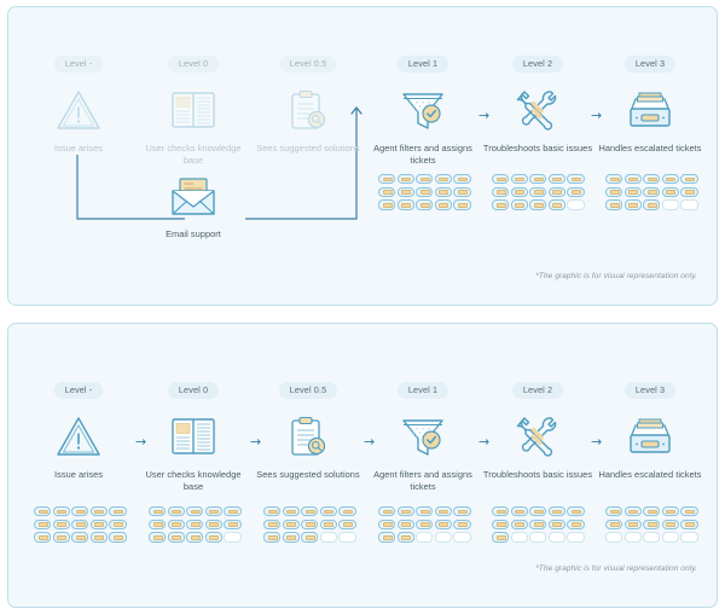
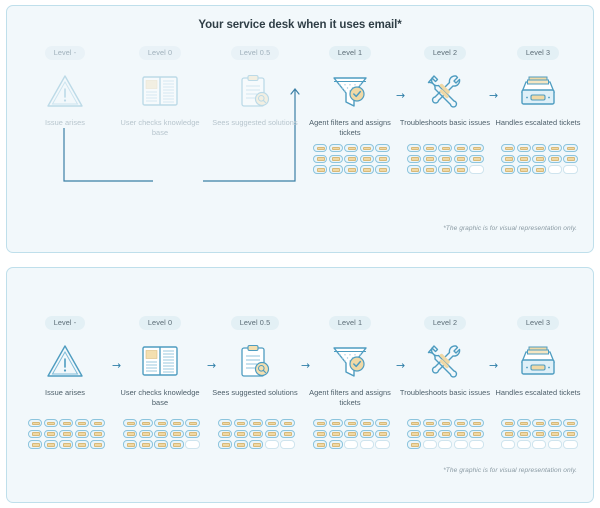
+ Your service desk when it uses email*
  Level -
  Issue arises
  Level 0
  User checks knowledge base
  Level 0.5
  Sees suggested solutions
  Level 1
  Agent filters and assigns tickets
  Level 2
  Troubleshoots basic issues
  Level 3
  Handles escalated tickets
  →
  →
- Email support
  Level -
  Issue arises
  Level 0
  User checks knowledge base
  Level 0.5
  Sees suggested solutions
  Level 1
  Agent filters and assigns tickets
  Level 2
  Troubleshoots basic issues
  Level 3
  Handles escalated tickets
  →
  →
  →
  →
  →
